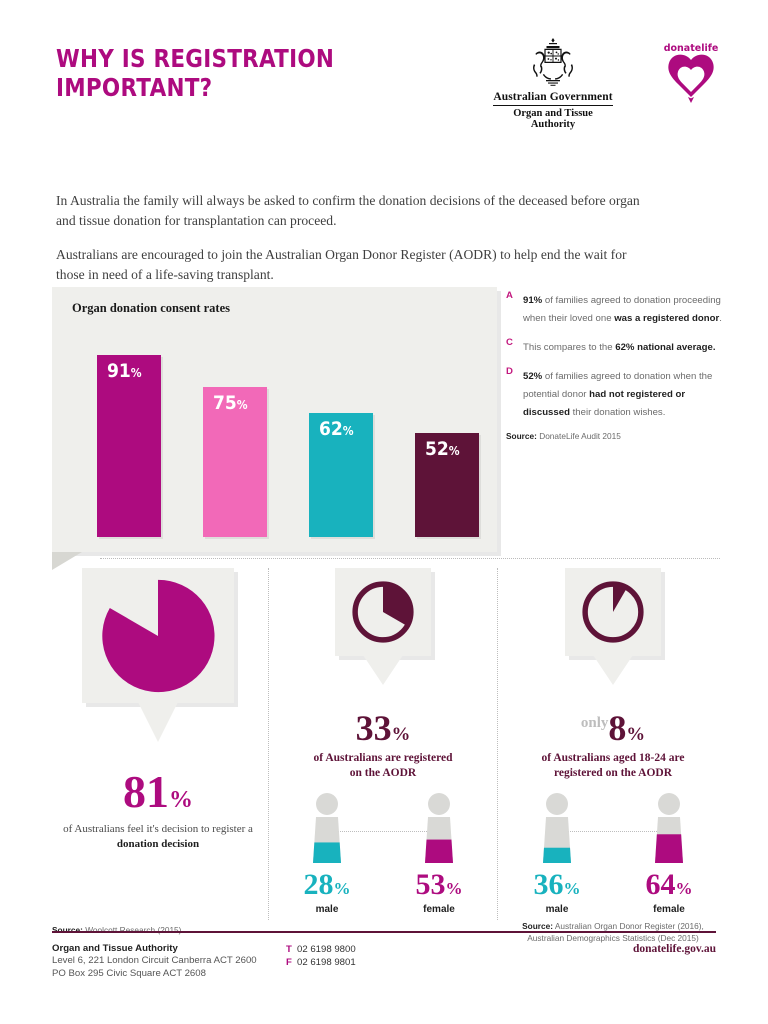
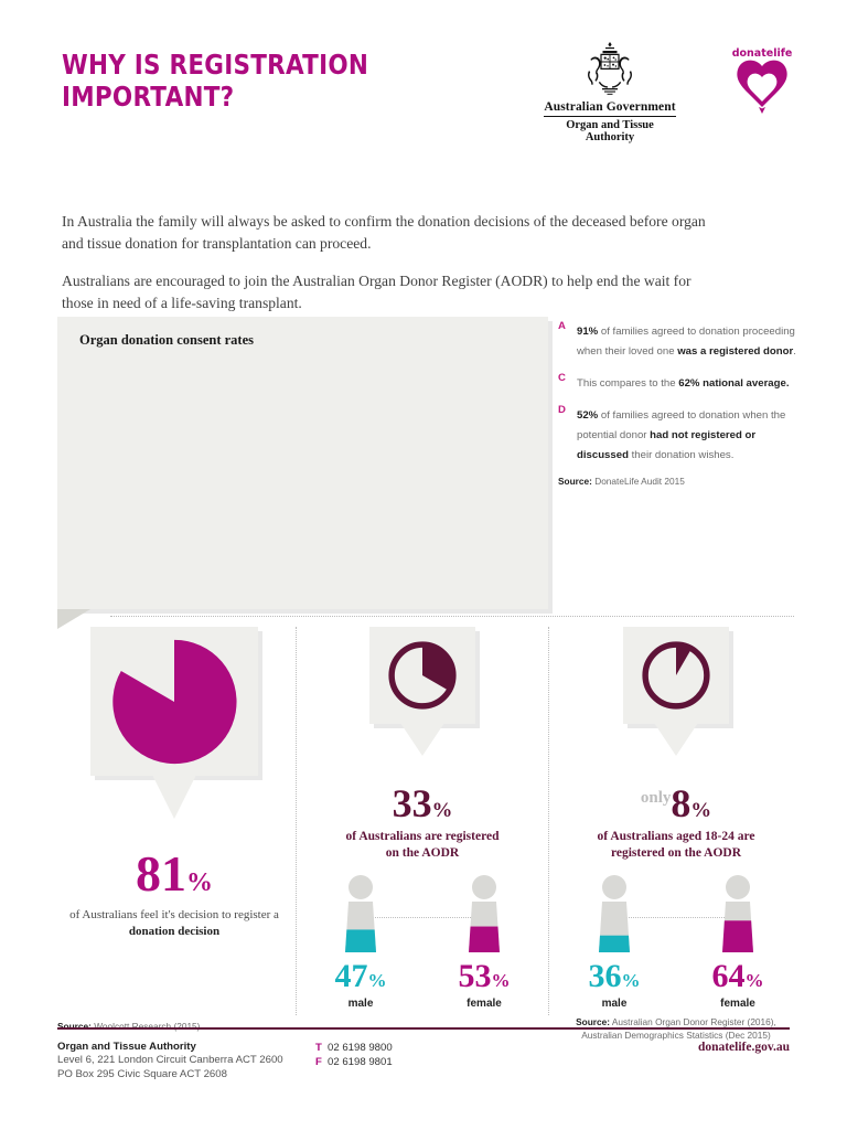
  WHY IS REGISTRATION
  IMPORTANT?
  Australian Government
  Organ and Tissue Authority
  donatelife
  In Australia the family will always be asked to confirm the donation decisions of the deceased before organ and tissue donation for transplantation can proceed.
  Australians are encouraged to join the Australian Organ Donor Register (AODR) to help end the wait for those in need of a life-saving transplant.
  Organ donation consent rates
- 91%
- 75%
- 62%
- 52%
  A
  91% of families agreed to donation proceeding when their loved one was a registered donor.
  C
  This compares to the 62% national average.
  D
  52% of families agreed to donation when the potential donor had not registered or discussed their donation wishes.
  Source: DonateLife Audit 2015
  81%
  of Australians feel it's decision to register a donation decision
  Source: Woolcott Research (2015)
  33%
  of Australians are registered
  on the AODR
- 28%
+ 47%
  male
  53%
  female
  only8%
  of Australians aged 18-24 are
  registered on the AODR
  36%
  male
  64%
  female
  Source: Australian Organ Donor Register (2016),
  Australian Demographics Statistics (Dec 2015)
  Organ and Tissue Authority
  Level 6, 221 London Circuit Canberra ACT 2600
  PO Box 295 Civic Square ACT 2608
  T 02 6198 9800
  F 02 6198 9801
  donatelife.gov.au
